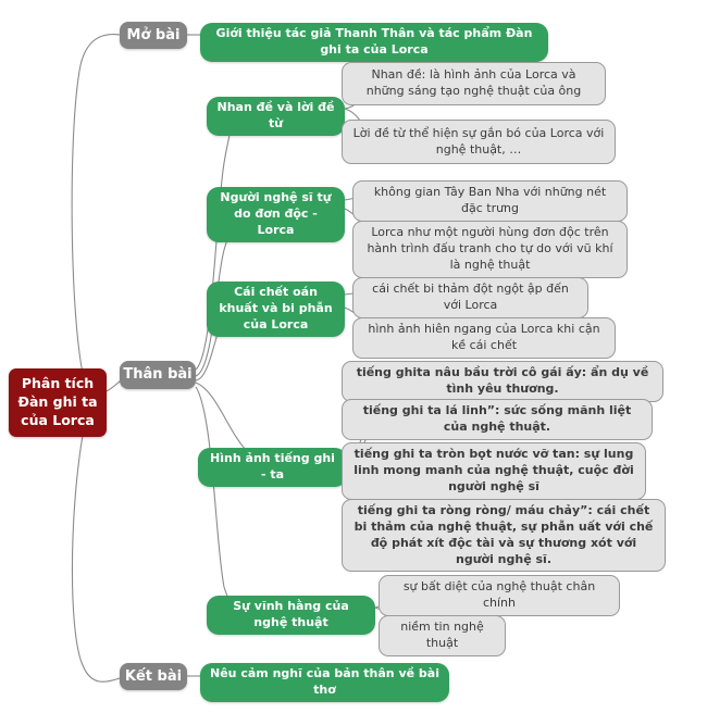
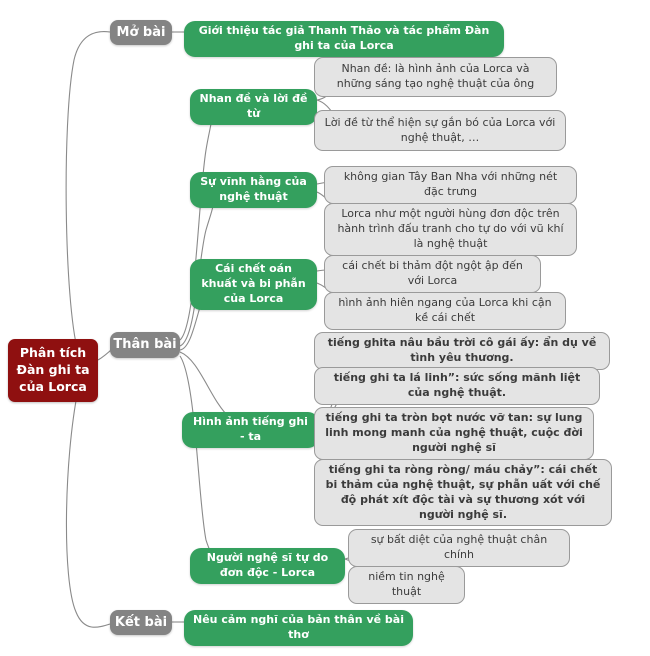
  Phân tích
  Đàn ghi ta
  của Lorca
  Mở bài
- Giới thiệu tác giả Thanh Thân và tác phẩm Đàn ghi ta của Lorca
+ Giới thiệu tác giả Thanh Thảo và tác phẩm Đàn ghi ta của Lorca
  Thân bài
  Nhan đề và lời đề từ
  Nhan đề: là hình ảnh của Lorca và những sáng tạo nghệ thuật của ông
  Lời đề từ thể hiện sự gắn bó của Lorca với nghệ thuật, …
- Người nghệ sĩ tự do đơn độc - Lorca
+ Sự vĩnh hằng của nghệ thuật
  không gian Tây Ban Nha với những nét đặc trưng
  Lorca như một người hùng đơn độc trên hành trình đấu tranh cho tự do với vũ khí là nghệ thuật
  Cái chết oán khuất và bi phẫn của Lorca
  cái chết bi thảm đột ngột ập đến với Lorca
  hình ảnh hiên ngang của Lorca khi cận kề cái chết
  Hình ảnh tiếng ghi - ta
  tiếng ghita nâu bầu trời cô gái ấy: ẩn dụ về tình yêu thương.
  tiếng ghi ta lá linh”: sức sống mãnh liệt của nghệ thuật.
  tiếng ghi ta tròn bọt nước vỡ tan: sự lung linh mong manh của nghệ thuật, cuộc đời người nghệ sĩ
  tiếng ghi ta ròng ròng/ máu chảy”: cái chết bi thảm của nghệ thuật, sự phẫn uất với chế độ phát xít độc tài và sự thương xót với người nghệ sĩ.
- Sự vĩnh hằng của nghệ thuật
+ Người nghệ sĩ tự do đơn độc - Lorca
  sự bất diệt của nghệ thuật chân chính
  niềm tin nghệ thuật
  Kết bài
  Nêu cảm nghĩ của bản thân về bài thơ
